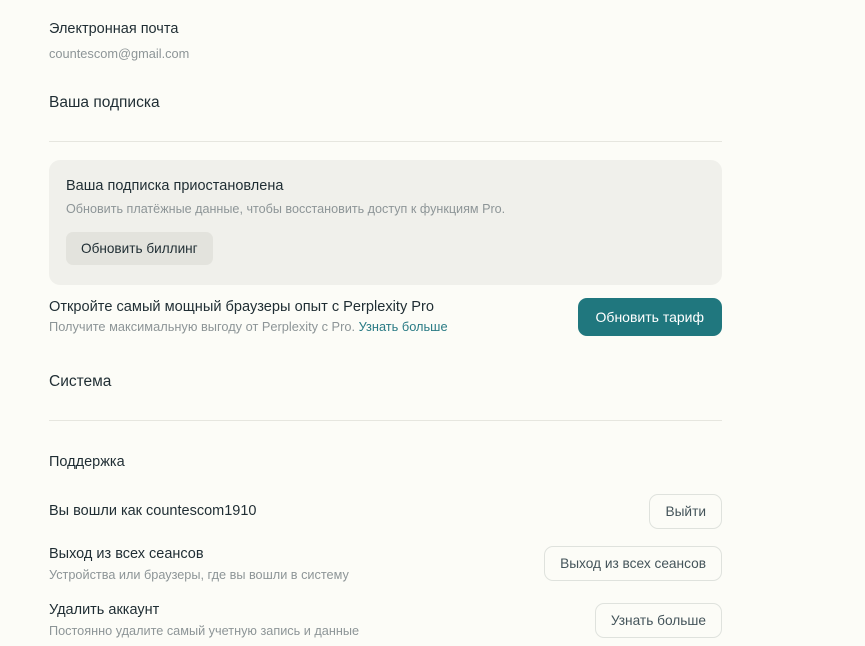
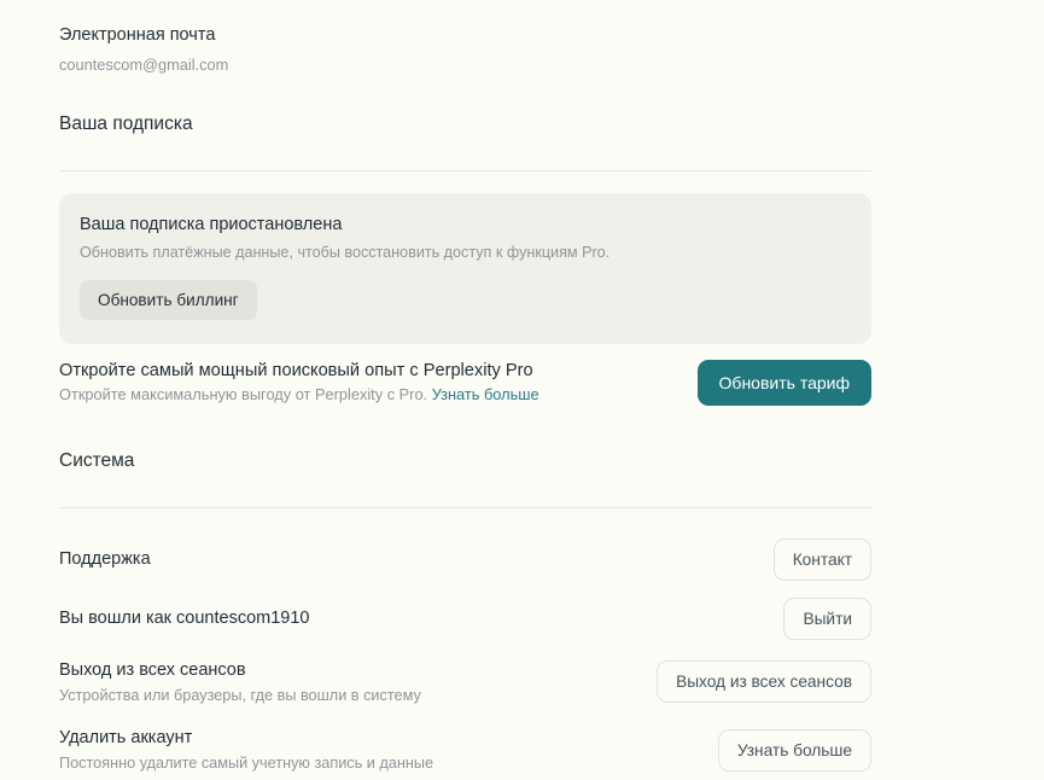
  Электронная почта
  countescom@gmail.com
  Ваша подписка
  Ваша подписка приостановлена
  Обновить платёжные данные, чтобы восстановить доступ к функциям Pro.
  Обновить биллинг
- Откройте самый мощный браузеры опыт с Perplexity Pro
+ Откройте самый мощный поисковый опыт с Perplexity Pro
- Получите максимальную выгоду от Perplexity с Pro. Узнать больше
+ Откройте максимальную выгоду от Perplexity с Pro. Узнать больше
  Обновить тариф
  Система
  Поддержка
+ Контакт
  Вы вошли как countescom1910
  Выйти
  Выход из всех сеансов
  Устройства или браузеры, где вы вошли в систему
  Выход из всех сеансов
  Удалить аккаунт
  Постоянно удалите самый учетную запись и данные
  Узнать больше
